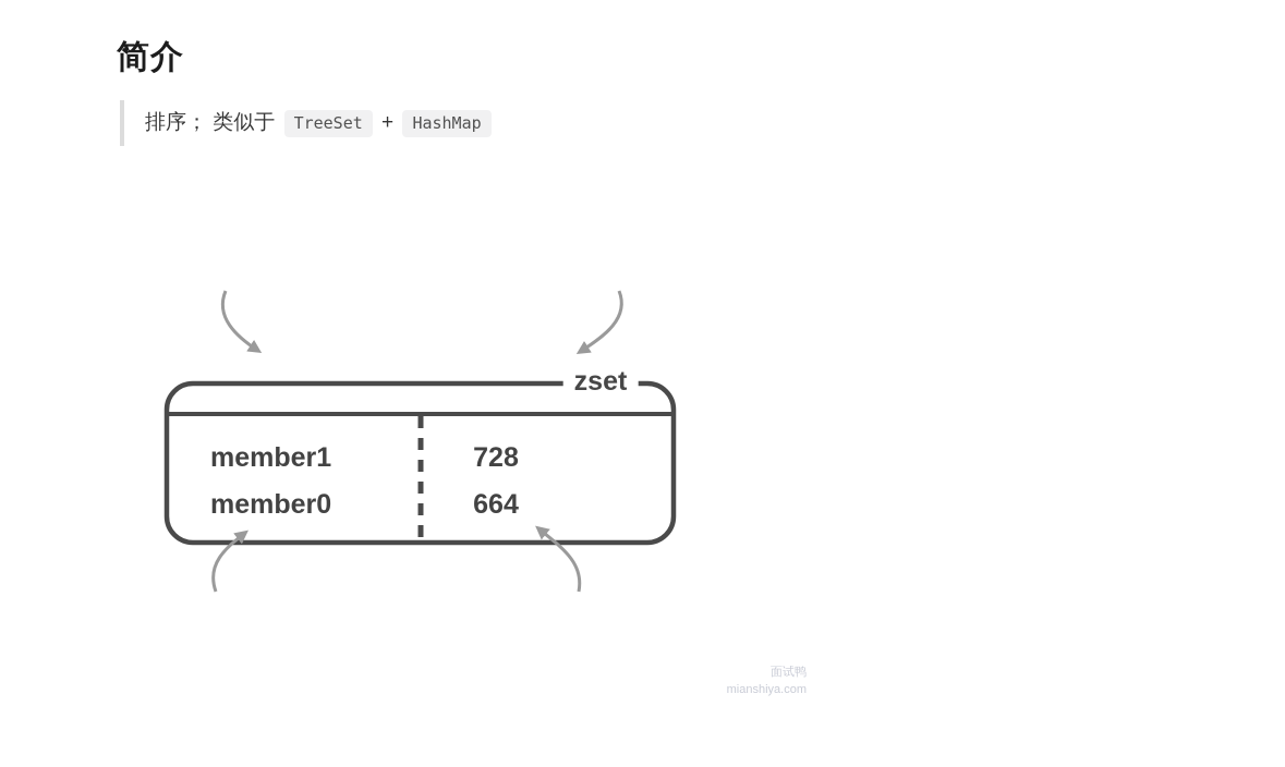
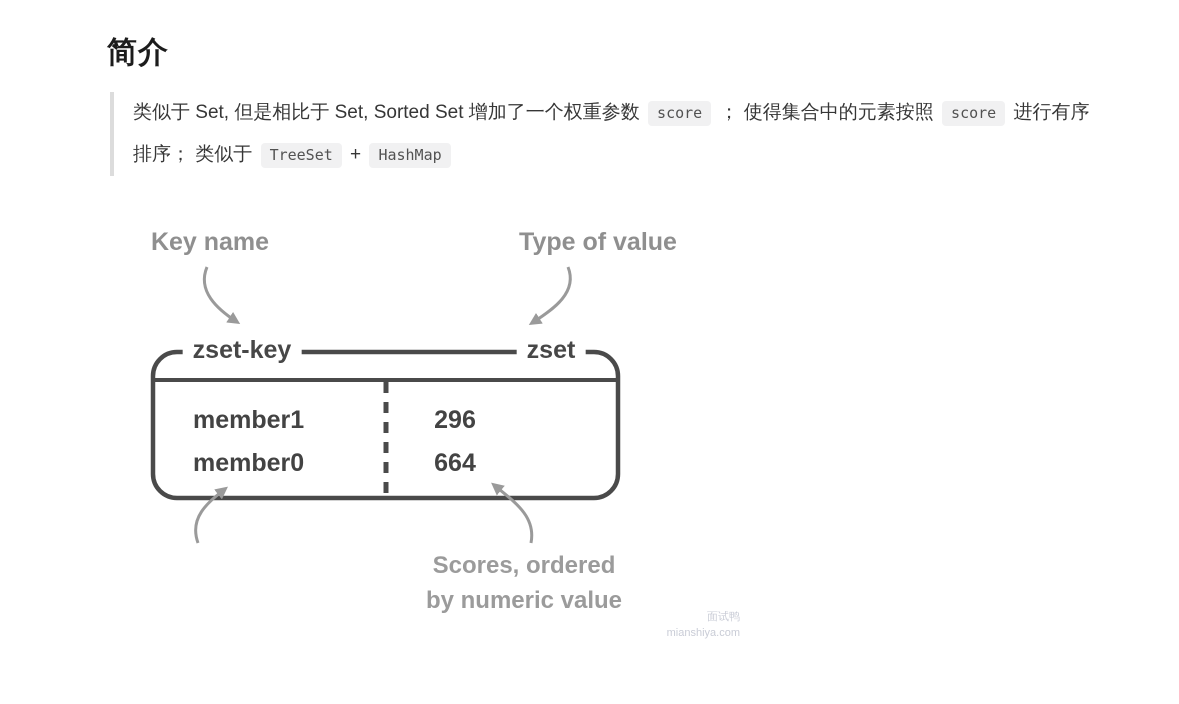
  简介
+ 类似于 Set, 但是相比于 Set, Sorted Set 增加了一个权重参数 score ； 使得集合中的元素按照 score 进行有序
  排序； 类似于 TreeSet + HashMap
+ Key name
+ Type of value
+ zset-key
  zset
  member1
- 728
+ 296
  member0
  664
+ Scores, ordered
+ by numeric value
  面试鸭
  mianshiya.com
